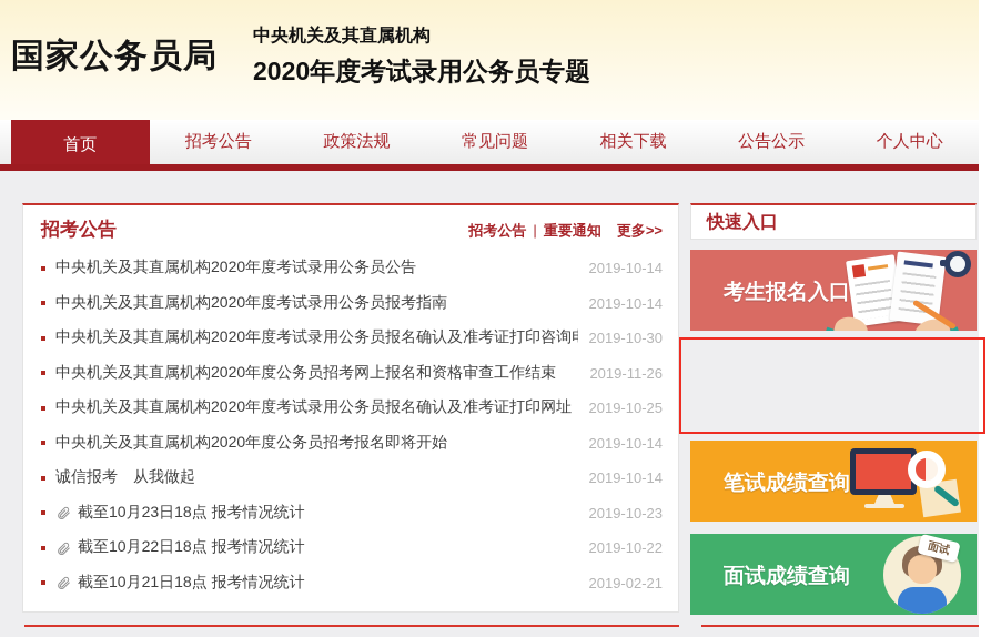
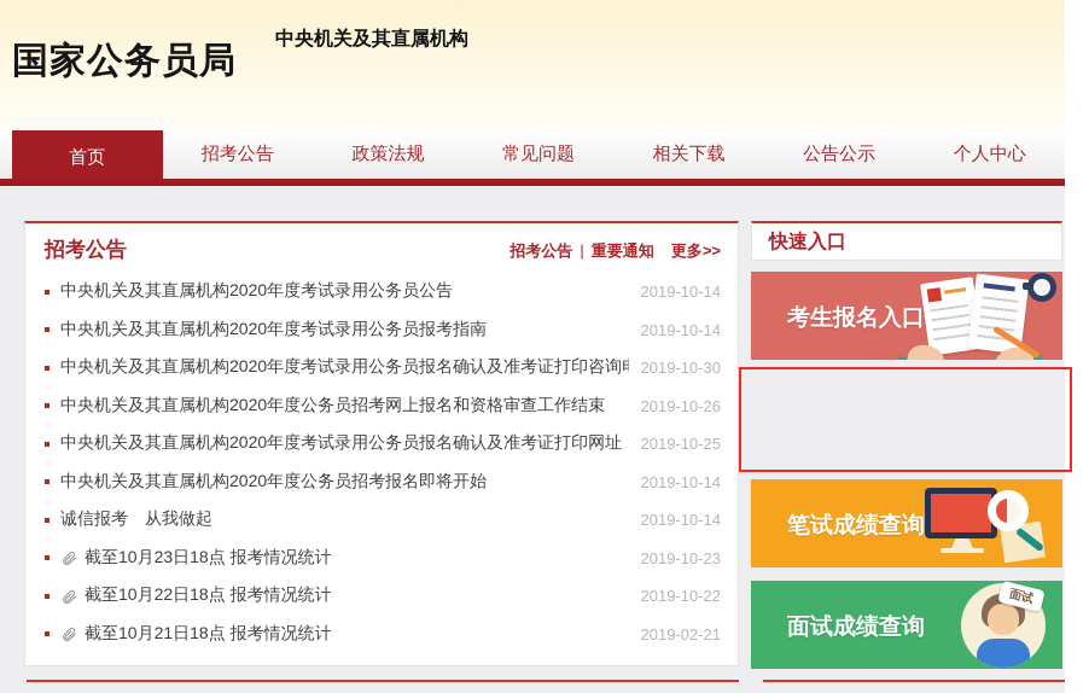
  国家公务员局
  中央机关及其直属机构
- 2020年度考试录用公务员专题
  首页
  招考公告
  政策法规
  常见问题
  相关下载
  公告公示
  个人中心
  招考公告
  招考公告 | 重要通知 更多>>
  中央机关及其直属机构2020年度考试录用公务员公告
  2019-10-14
  中央机关及其直属机构2020年度考试录用公务员报考指南
  2019-10-14
  中央机关及其直属机构2020年度考试录用公务员报名确认及准考证打印咨询
  2019-10-30
  中央机关及其直属机构2020年度公务员招考网上报名和资格审查工作结束
- 2019-11-26
+ 2019-10-26
  中央机关及其直属机构2020年度考试录用公务员报名确认及准考证打印网址
  2019-10-25
  中央机关及其直属机构2020年度公务员招考报名即将开始
  2019-10-14
  诚信报考 从我做起
  2019-10-14
  截至10月23日18点 报考情况统计
  2019-10-23
  截至10月22日18点 报考情况统计
  2019-10-22
  截至10月21日18点 报考情况统计
  2019-02-21
  快速入口
  考生报名入口
  笔试成绩查询
  面试成绩查询
